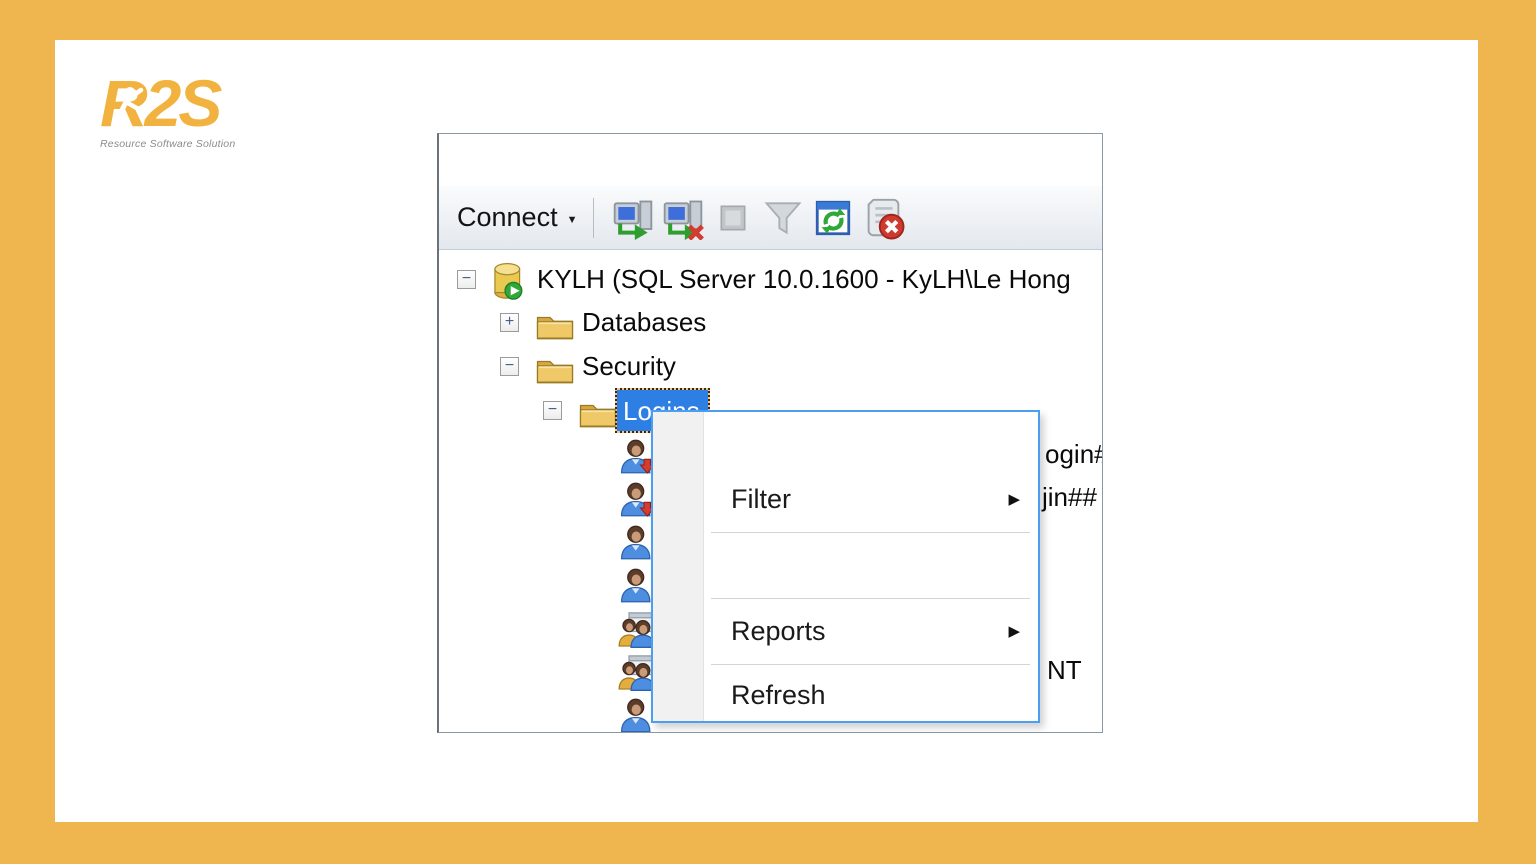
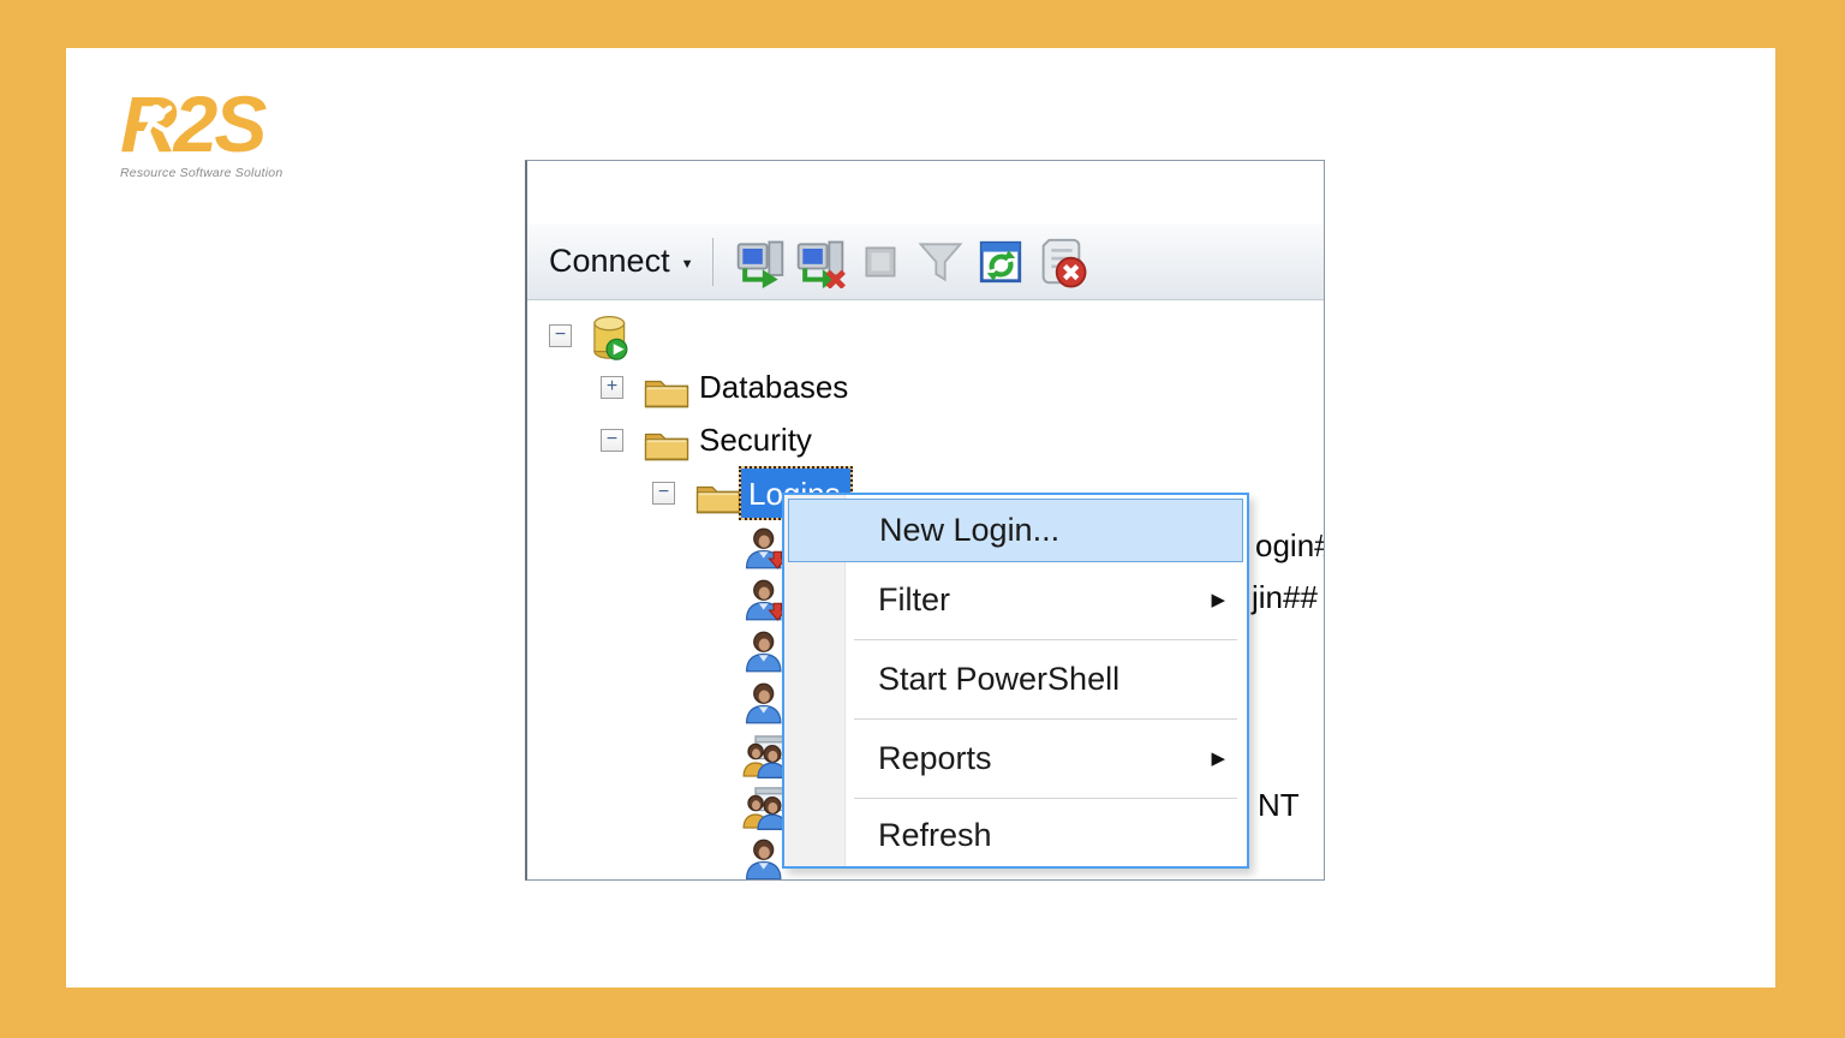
  R2S
  Resource Software Solution
  Connect
  ▼
  −
- KYLH (SQL Server 10.0.1600 - KyLH\Le Hong
  +
  Databases
  −
  Security
  −
  ogin#
  jin##
  NT
+ New Login...
  Filter
  ▶
+ Start PowerShell
  Reports
  ▶
  Refresh
